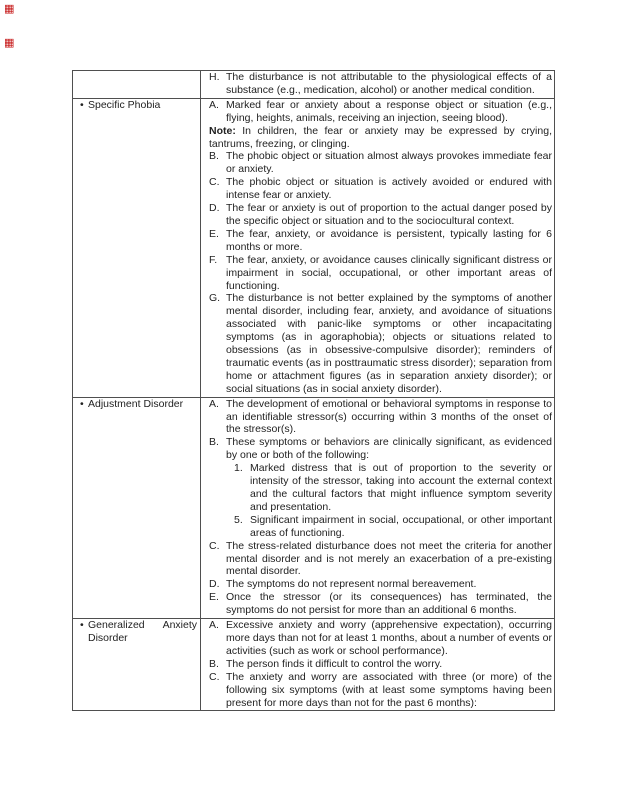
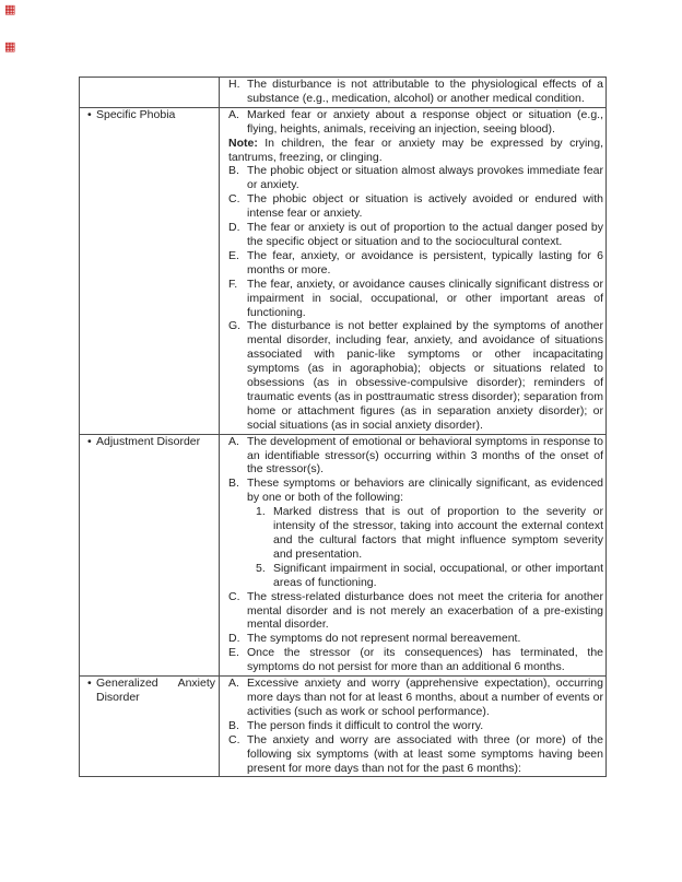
  ▦
  ▦
  	H. The disturbance is not attributable to the physiological effects of a substance (e.g., medication, alcohol) or another medical condition.
  • Specific Phobia	A. Marked fear or anxiety about a response object or situation (e.g., flying, heights, animals, receiving an injection, seeing blood).Note: In children, the fear or anxiety may be expressed by crying, tantrums, freezing, or clinging.B. The phobic object or situation almost always provokes immediate fear or anxiety.C. The phobic object or situation is actively avoided or endured with intense fear or anxiety.D. The fear or anxiety is out of proportion to the actual danger posed by the specific object or situation and to the sociocultural context.E. The fear, anxiety, or avoidance is persistent, typically lasting for 6 months or more.F. The fear, anxiety, or avoidance causes clinically significant distress or impairment in social, occupational, or other important areas of functioning.G. The disturbance is not better explained by the symptoms of another mental disorder, including fear, anxiety, and avoidance of situations associated with panic-like symptoms or other incapacitating symptoms (as in agoraphobia); objects or situations related to obsessions (as in obsessive-compulsive disorder); reminders of traumatic events (as in posttraumatic stress disorder); separation from home or attachment figures (as in separation anxiety disorder); or social situations (as in social anxiety disorder).
  • Adjustment Disorder	A. The development of emotional or behavioral symptoms in response to an identifiable stressor(s) occurring within 3 months of the onset of the stressor(s).B. These symptoms or behaviors are clinically significant, as evidenced by one or both of the following:1. Marked distress that is out of proportion to the severity or intensity of the stressor, taking into account the external context and the cultural factors that might influence symptom severity and presentation.5. Significant impairment in social, occupational, or other important areas of functioning.C. The stress-related disturbance does not meet the criteria for another mental disorder and is not merely an exacerbation of a pre-existing mental disorder.D. The symptoms do not represent normal bereavement.E. Once the stressor (or its consequences) has terminated, the symptoms do not persist for more than an additional 6 months.
- • Generalized Anxiety Disorder	A. Excessive anxiety and worry (apprehensive expectation), occurring more days than not for at least 1 months, about a number of events or activities (such as work or school performance).B. The person finds it difficult to control the worry.C. The anxiety and worry are associated with three (or more) of the following six symptoms (with at least some symptoms having been present for more days than not for the past 6 months):
+ • Generalized Anxiety Disorder	A. Excessive anxiety and worry (apprehensive expectation), occurring more days than not for at least 6 months, about a number of events or activities (such as work or school performance).B. The person finds it difficult to control the worry.C. The anxiety and worry are associated with three (or more) of the following six symptoms (with at least some symptoms having been present for more days than not for the past 6 months):
